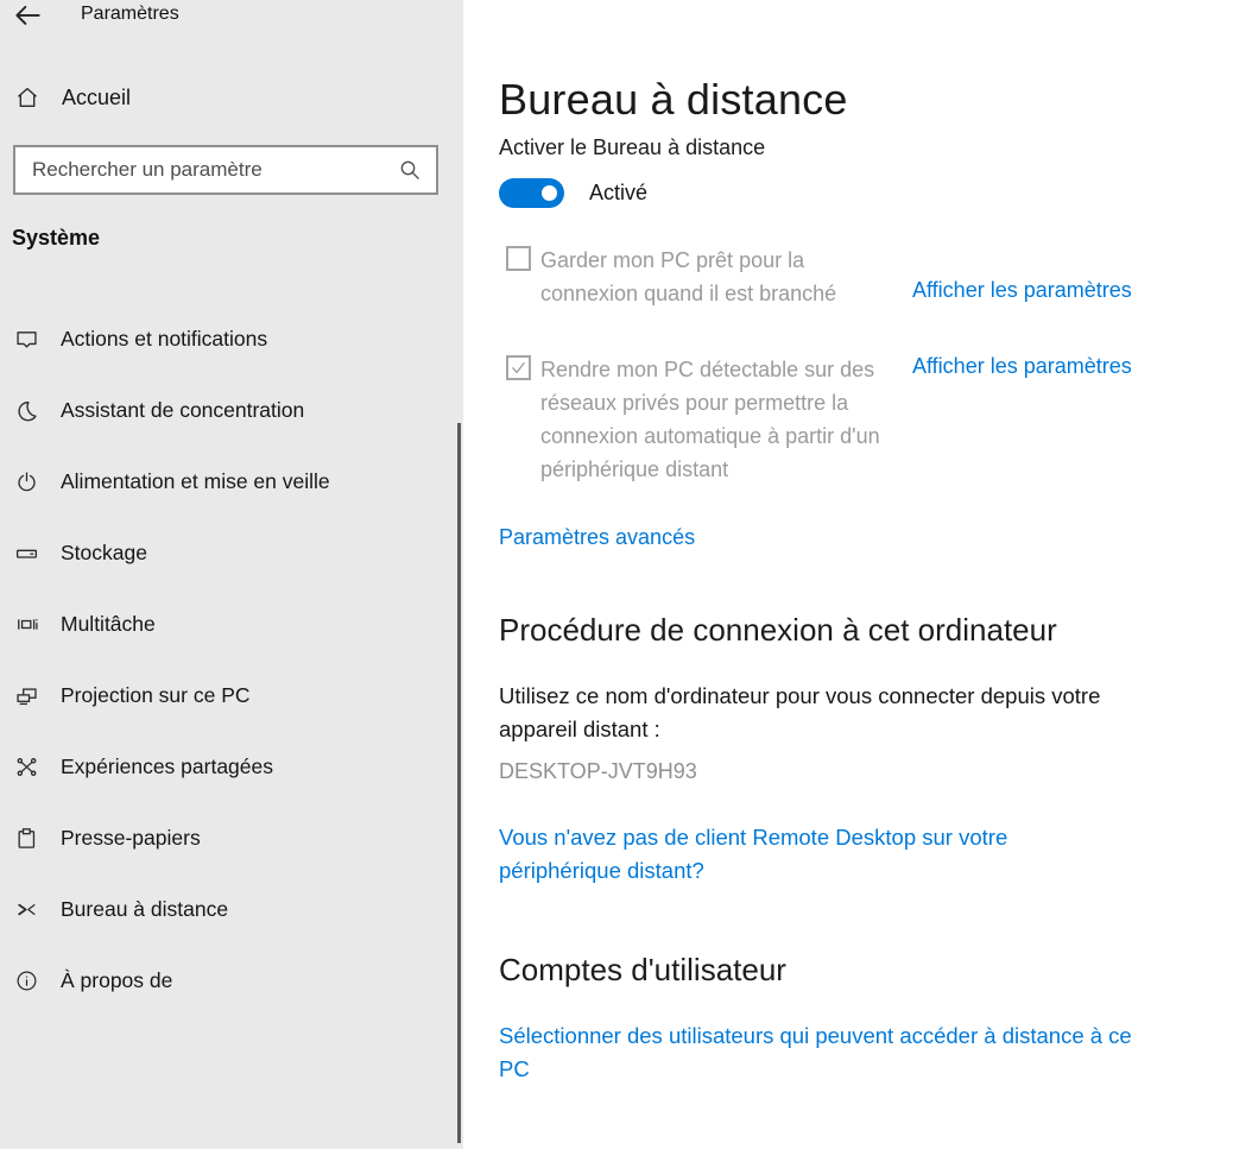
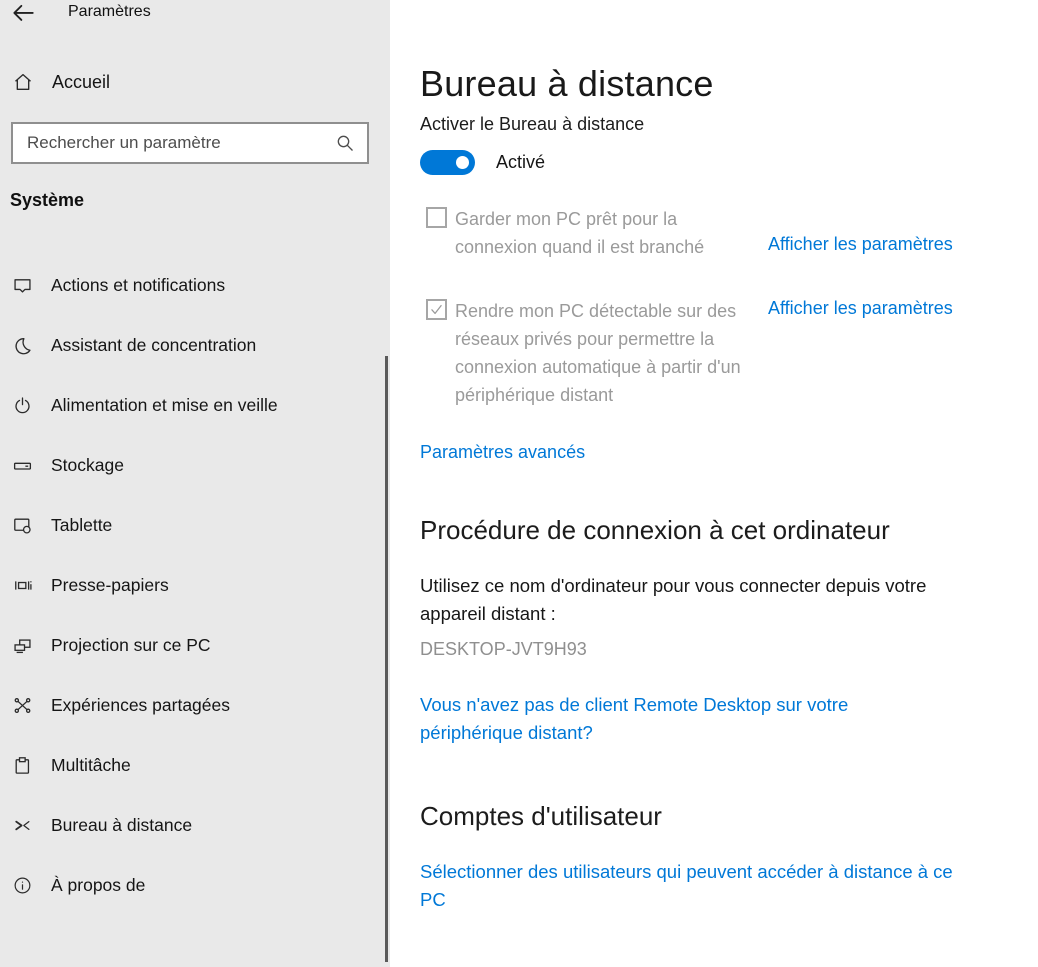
  Paramètres
  Accueil
  Rechercher un paramètre
  Système
  Actions et notifications
  Assistant de concentration
  Alimentation et mise en veille
  Stockage
+ Tablette
- Multitâche
+ Presse-papiers
  Projection sur ce PC
  Expériences partagées
- Presse-papiers
+ Multitâche
  Bureau à distance
  À propos de
  Bureau à distance
  Activer le Bureau à distance
  Activé
  Garder mon PC prêt pour la connexion quand il est branché
  Afficher les paramètres
  Rendre mon PC détectable sur des réseaux privés pour permettre la connexion automatique à partir d'un périphérique distant
  Afficher les paramètres
  Paramètres avancés
  Procédure de connexion à cet ordinateur
  Utilisez ce nom d'ordinateur pour vous connecter depuis votre appareil distant :
  DESKTOP-JVT9H93
  Vous n'avez pas de client Remote Desktop sur votre périphérique distant?
  Comptes d'utilisateur
  Sélectionner des utilisateurs qui peuvent accéder à distance à ce PC
